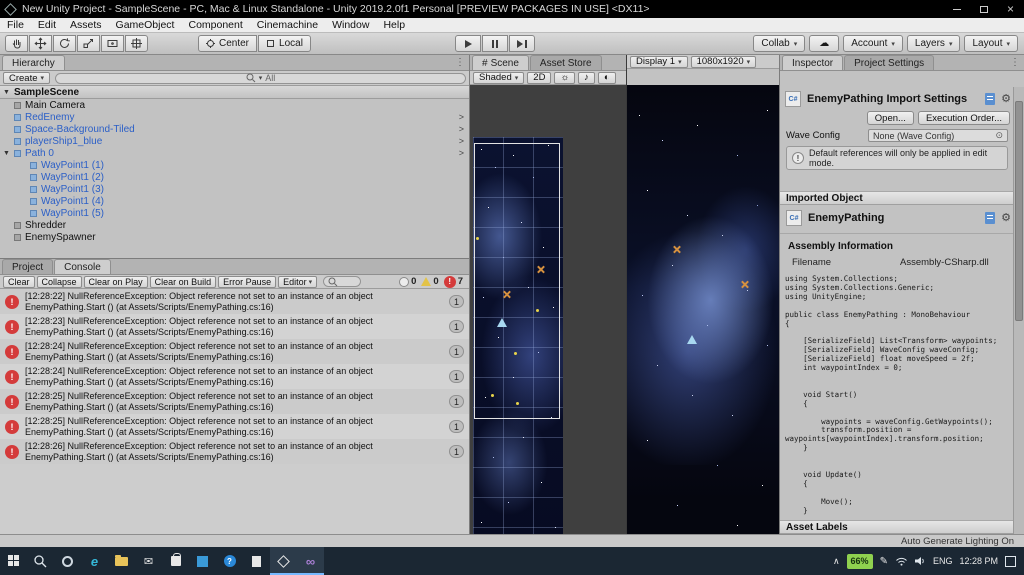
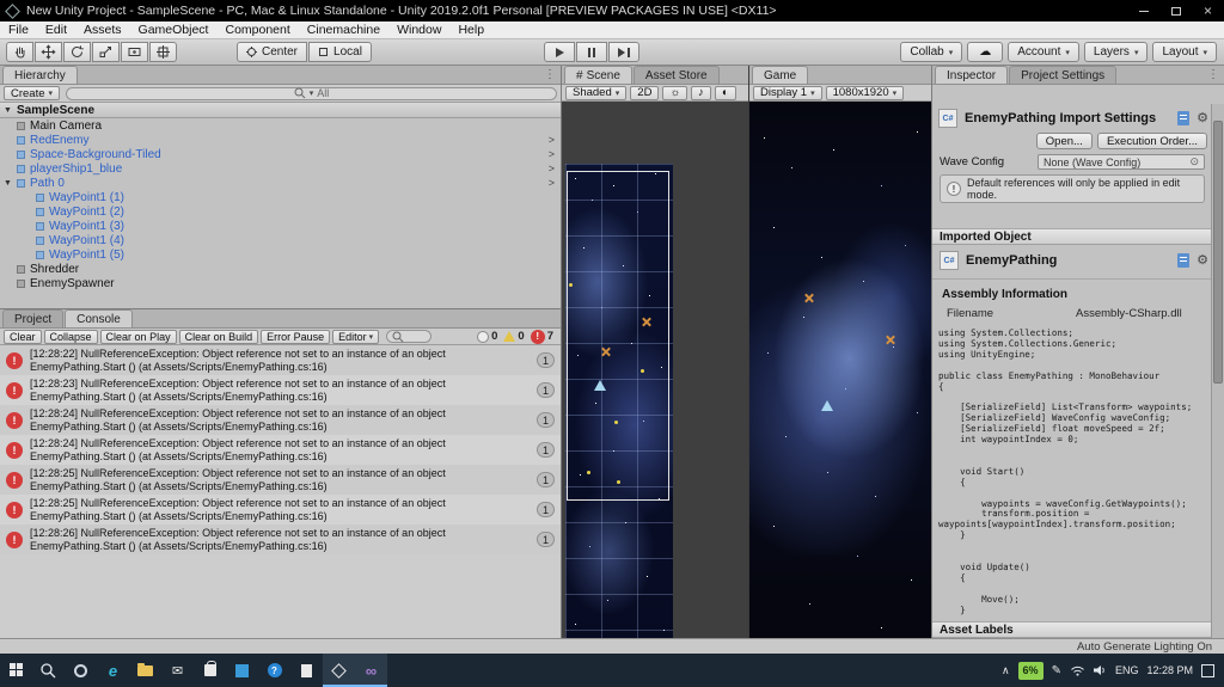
  New Unity Project - SampleScene - PC, Mac & Linux Standalone - Unity 2019.2.0f1 Personal [PREVIEW PACKAGES IN USE] <DX11>
  ×
  File
  Edit
  Assets
  GameObject
  Component
  Cinemachine
  Window
  Help
  Center
  Local
  Collab
  ☁
  Account
  Layers
  Layout
  Hierarchy
  ⋮
  Create
  All
  SampleScene
  Main Camera
  RedEnemy
  >
  Space-Background-Tiled
  >
  playerShip1_blue
  >
  Path 0
  >
  WayPoint1 (1)
  WayPoint1 (2)
  WayPoint1 (3)
  WayPoint1 (4)
  WayPoint1 (5)
  Shredder
  EnemySpawner
  Project
  Console
  Clear
  Collapse
  Clear on Play
  Clear on Build
  Error Pause
  Editor
  0
  0
  !
  7
  !
  [12:28:22] NullReferenceException: Object reference not set to an instance of an object
  EnemyPathing.Start () (at Assets/Scripts/EnemyPathing.cs:16)
  1
  !
  [12:28:23] NullReferenceException: Object reference not set to an instance of an object
  EnemyPathing.Start () (at Assets/Scripts/EnemyPathing.cs:16)
  1
  !
  [12:28:24] NullReferenceException: Object reference not set to an instance of an object
  EnemyPathing.Start () (at Assets/Scripts/EnemyPathing.cs:16)
  1
  !
  [12:28:24] NullReferenceException: Object reference not set to an instance of an object
  EnemyPathing.Start () (at Assets/Scripts/EnemyPathing.cs:16)
  1
  !
  [12:28:25] NullReferenceException: Object reference not set to an instance of an object
  EnemyPathing.Start () (at Assets/Scripts/EnemyPathing.cs:16)
  1
  !
  [12:28:25] NullReferenceException: Object reference not set to an instance of an object
  EnemyPathing.Start () (at Assets/Scripts/EnemyPathing.cs:16)
  1
  !
  [12:28:26] NullReferenceException: Object reference not set to an instance of an object
  EnemyPathing.Start () (at Assets/Scripts/EnemyPathing.cs:16)
  1
  #
  Scene
  Asset Store
  Shaded
  2D
  ☼
  ♪
  ◐
+ Game
  Display 1
  1080x1920
  Inspector
  Project Settings
  ⋮
  EnemyPathing Import Settings
  ⚙
  Open...
  Execution Order...
  Wave Config
  None (Wave Config)
  ⊙
  !
  Default references will only be applied in edit mode.
  Imported Object
  EnemyPathing
  ⚙
  Assembly Information
  Filename
  Assembly-CSharp.dll
  using System.Collections;
  using System.Collections.Generic;
  using UnityEngine;
  public class EnemyPathing : MonoBehaviour
  {
  [SerializeField] List<Transform> waypoints;
  [SerializeField] WaveConfig waveConfig;
  [SerializeField] float moveSpeed = 2f;
  int waypointIndex = 0;
  void Start()
  {
  waypoints = waveConfig.GetWaypoints();
  transform.position =
  waypoints[waypointIndex].transform.position;
  }
  void Update()
  {
  Move();
  }
  Asset Labels
  Auto Generate Lighting On
  e
  ✉
  ?
  ∞
  ∧
- 66%
+ 6%
  ✎
  ENG
  12:28 PM
